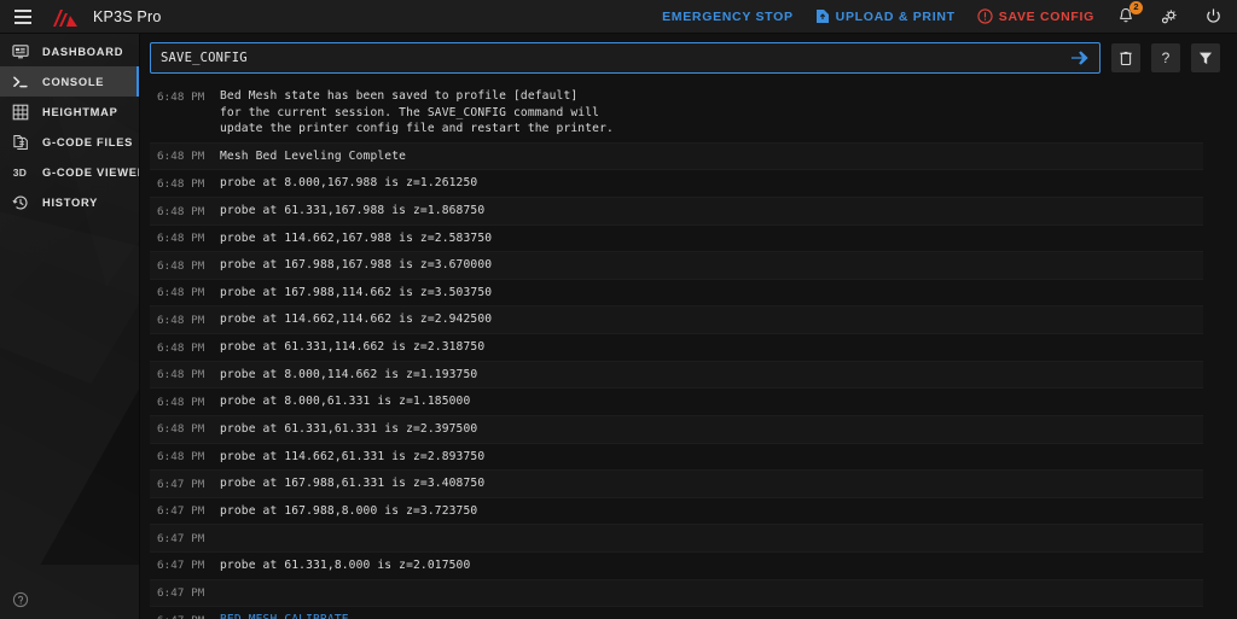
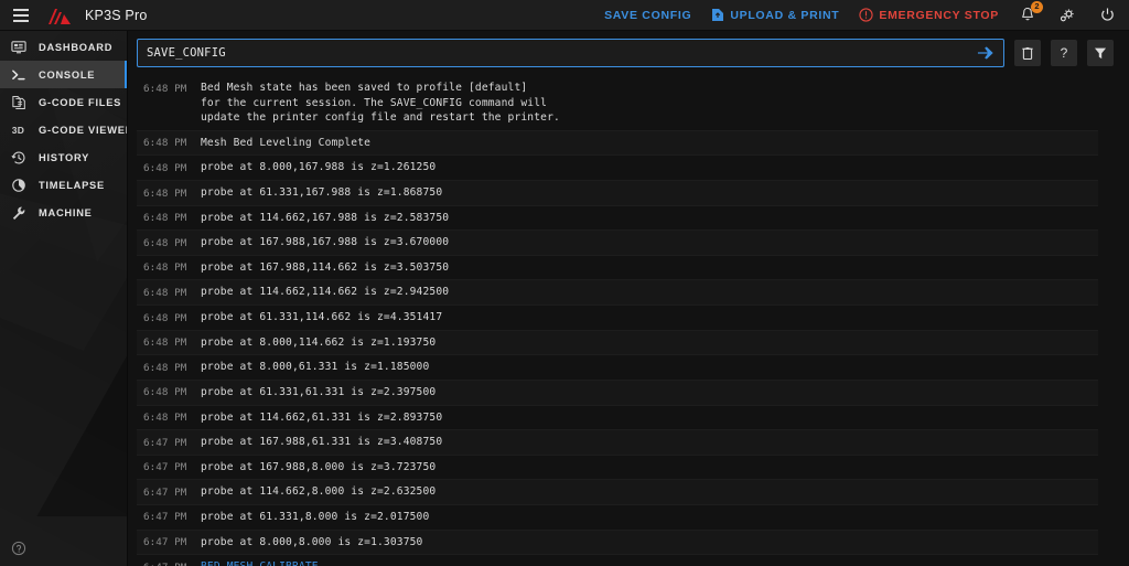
  KP3S Pro
- EMERGENCY STOP
+ SAVE CONFIG
  UPLOAD & PRINT
- SAVE CONFIG
+ EMERGENCY STOP
  2
  DASHBOARD
  CONSOLE
- HEIGHTMAP
  G-CODE FILES
  3D
  G-CODE VIEWE
  HISTORY
+ TIMELAPSE
+ MACHINE
  SAVE_CONFIG
  ?
  6:48 PM
  Bed Mesh state has been saved to profile [default]
  for the current session. The SAVE_CONFIG command will
  update the printer config file and restart the printer.
  6:48 PM
  Mesh Bed Leveling Complete
  6:48 PM
  probe at 8.000,167.988 is z=1.261250
  6:48 PM
  probe at 61.331,167.988 is z=1.868750
  6:48 PM
  probe at 114.662,167.988 is z=2.583750
  6:48 PM
  probe at 167.988,167.988 is z=3.670000
  6:48 PM
  probe at 167.988,114.662 is z=3.503750
  6:48 PM
  probe at 114.662,114.662 is z=2.942500
  6:48 PM
- probe at 61.331,114.662 is z=2.318750
+ probe at 61.331,114.662 is z=4.351417
  6:48 PM
  probe at 8.000,114.662 is z=1.193750
  6:48 PM
  probe at 8.000,61.331 is z=1.185000
  6:48 PM
  probe at 61.331,61.331 is z=2.397500
  6:48 PM
  probe at 114.662,61.331 is z=2.893750
  6:47 PM
  probe at 167.988,61.331 is z=3.408750
  6:47 PM
  probe at 167.988,8.000 is z=3.723750
  6:47 PM
+ probe at 114.662,8.000 is z=2.632500
  6:47 PM
  probe at 61.331,8.000 is z=2.017500
  6:47 PM
+ probe at 8.000,8.000 is z=1.303750
